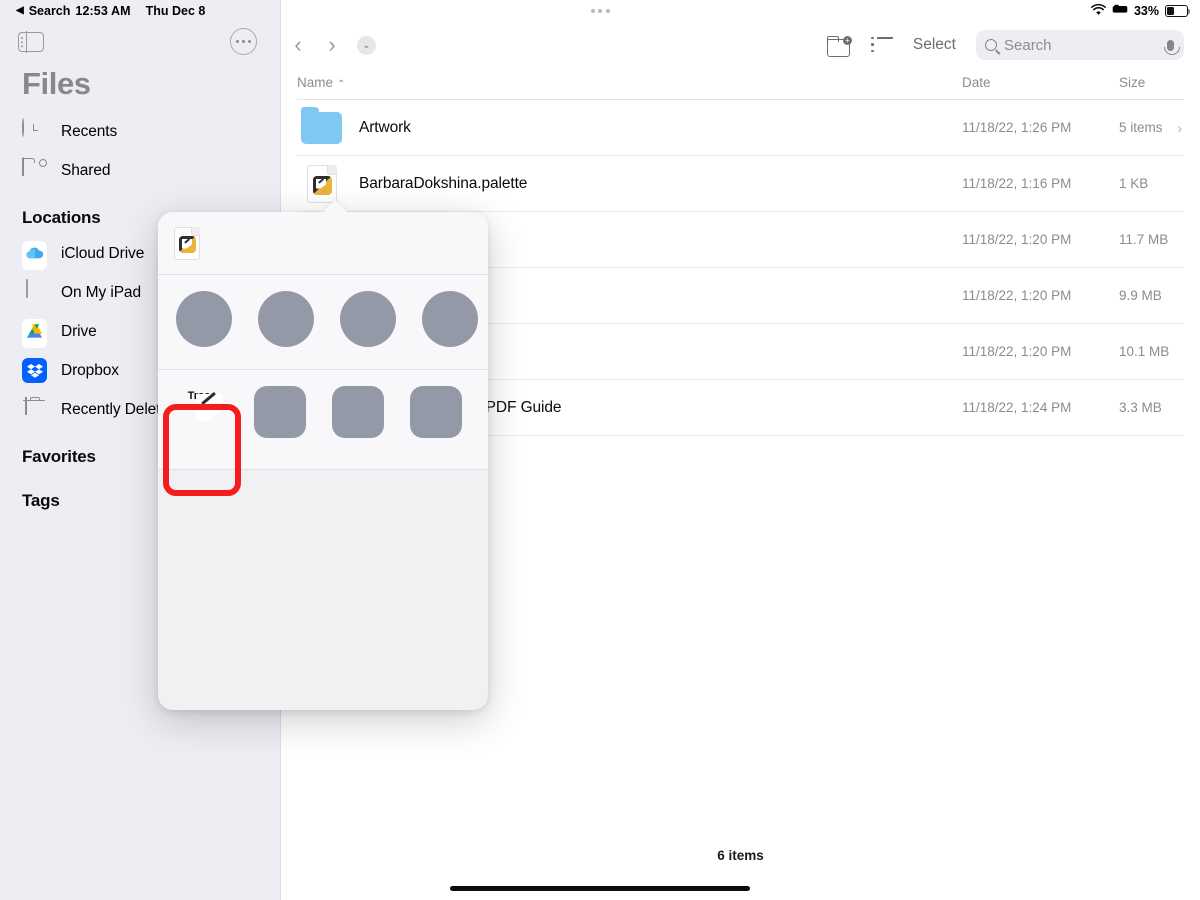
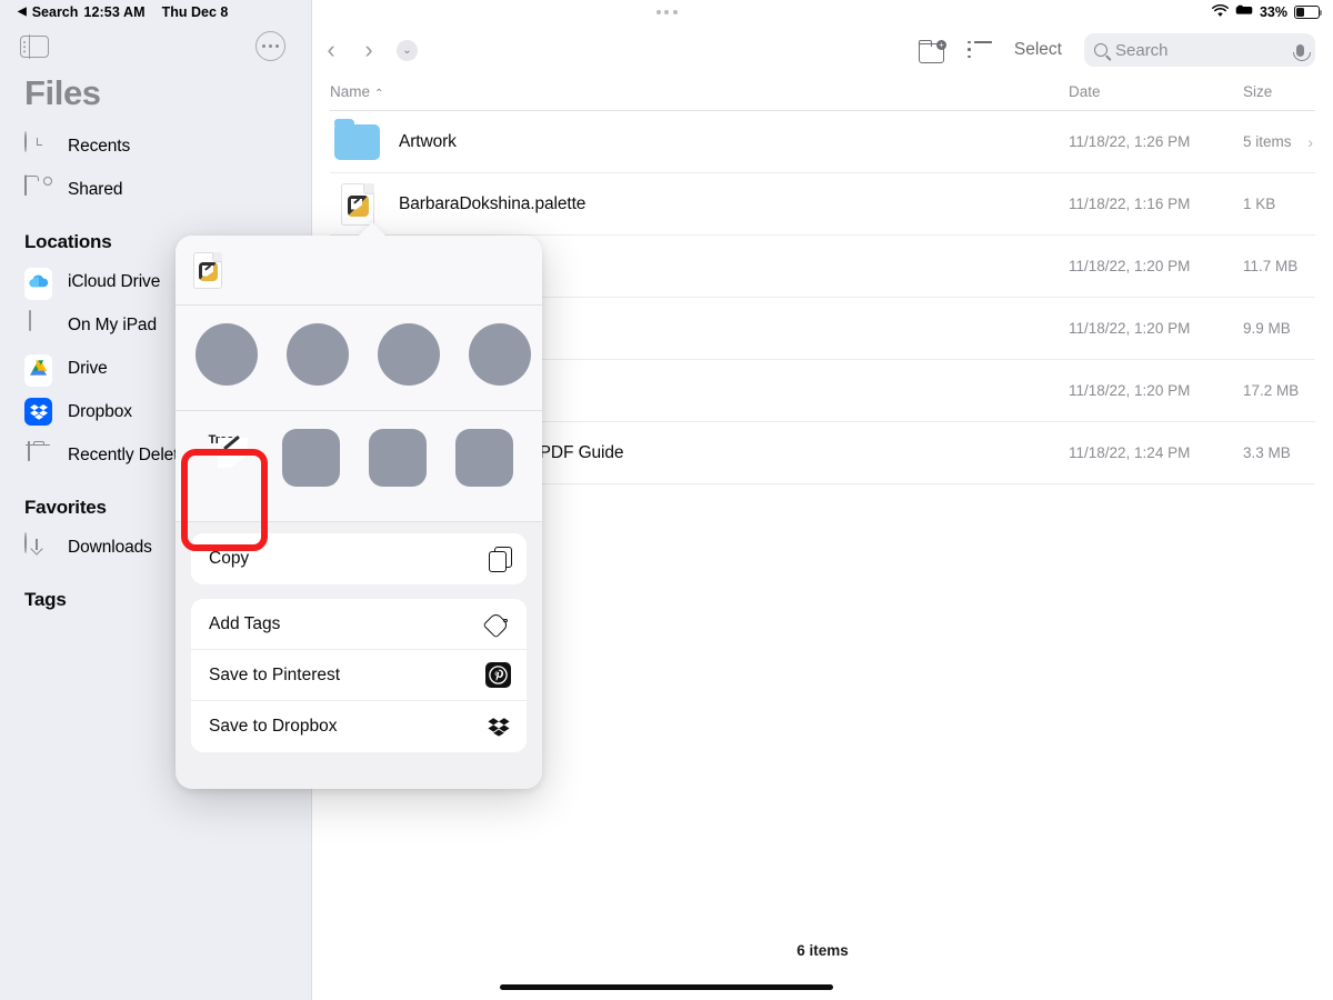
  ◀
  Search
  12:53 AM
  Thu Dec 8
  33%
  Files
  Recents
  Shared
  Locations
  iCloud Drive
  On My iPad
  Drive
  Dropbox
  Recently Dele
  Favorites
+ Downloads
  Tags
  ‹
  ›
  ⌄
  +
  Select
  Search
  Name ⌃
  Date
  Size
  Artwork
  11/18/22, 1:26 PM
  5 items
  ›
  BarbaraDokshina.palette
  11/18/22, 1:16 PM
  1 KB
  11/18/22, 1:20 PM
  11.7 MB
  11/18/22, 1:20 PM
  9.9 MB
  11/18/22, 1:20 PM
- 10.1 MB
+ 17.2 MB
  11/18/22, 1:24 PM
  3.3 MB
  6 items
+ Copy
+ Add Tags
+ Save to Pinterest
+ Save to Dropbox
